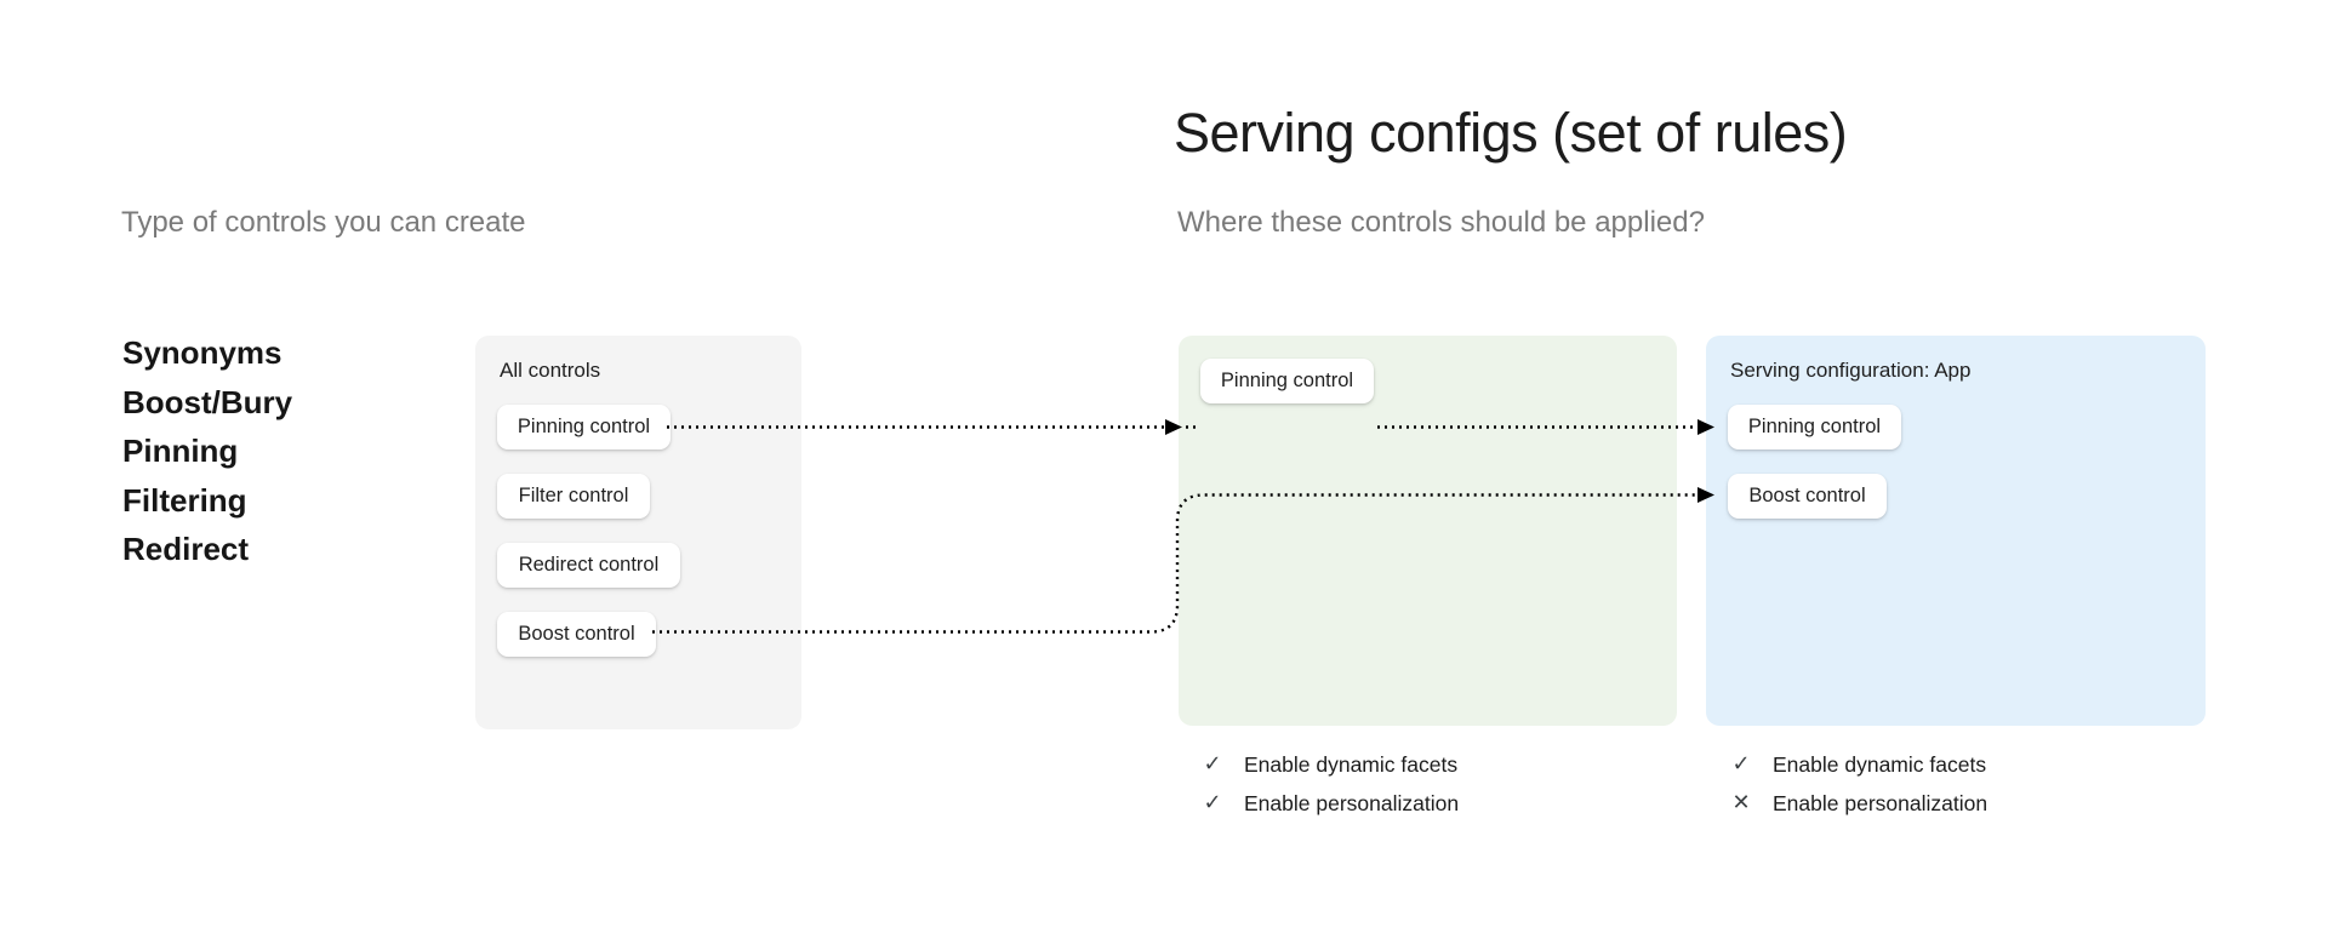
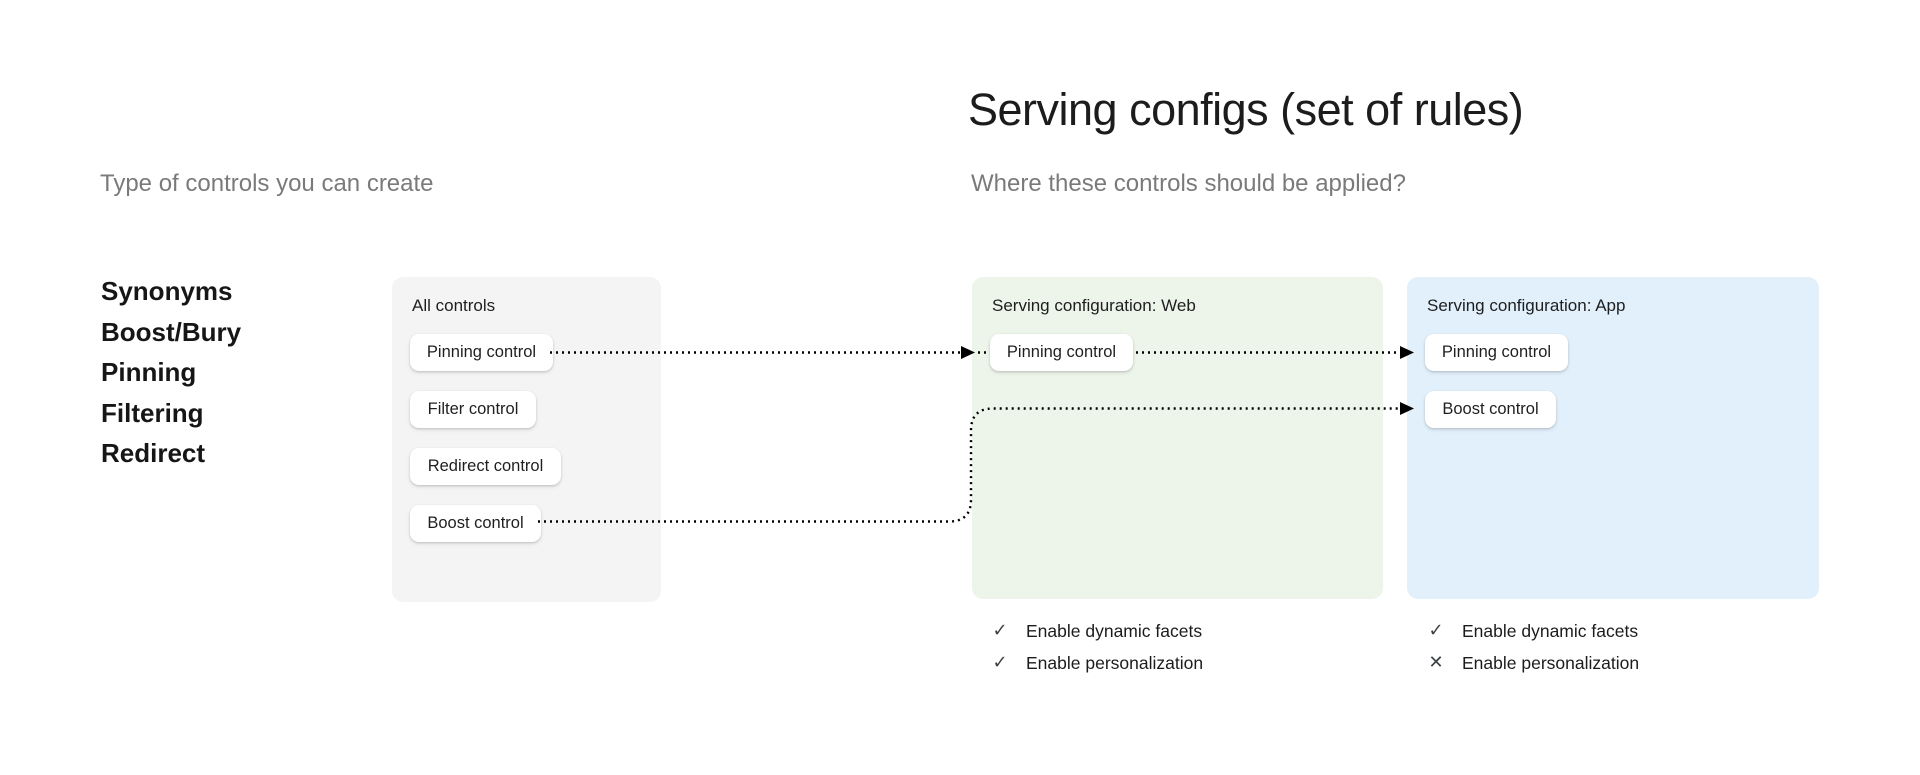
  Type of controls you can create
  Serving configs (set of rules)
  Where these controls should be applied?
  Synonyms
  Boost/Bury
  Pinning
  Filtering
  Redirect
  All controls
  Pinning control
  Filter control
  Redirect control
  Boost control
+ Serving configuration: Web
  Pinning control
  Serving configuration: App
  Pinning control
  Boost control
  ✓
  Enable dynamic facets
  ✓
  Enable personalization
  ✓
  Enable dynamic facets
  ✕
  Enable personalization
